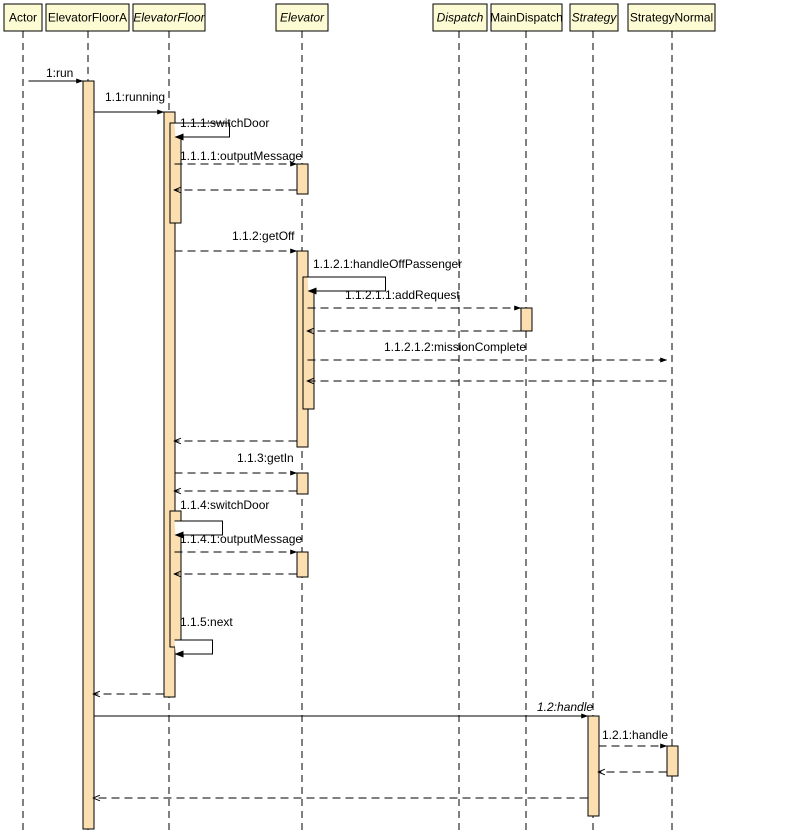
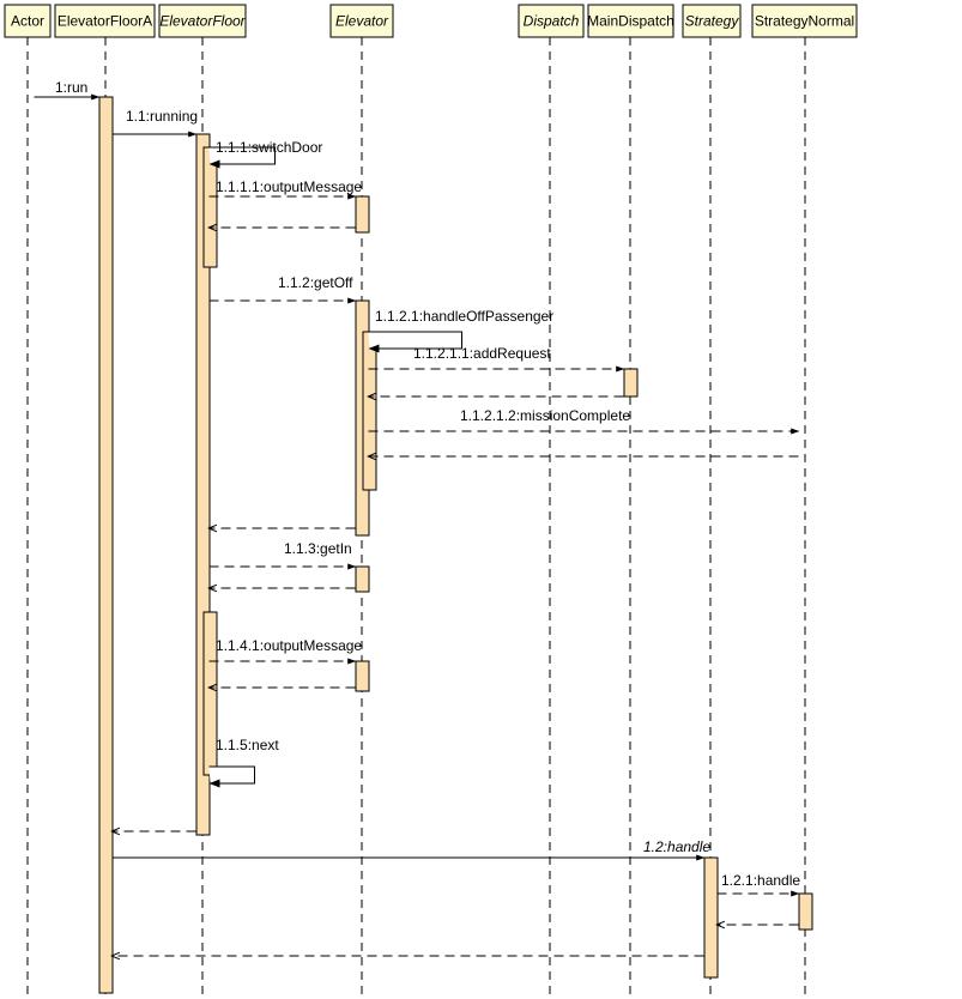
  1:run
  1.1:running
  1.1.1:switchDoor
  1.1.1.1:outputMessage
  1.1.2:getOff
  1.1.2.1:handleOffPassenger
  1.1.2.1.1:addRequest
  1.1.2.1.2:missionComplete
  1.1.3:getIn
- 1.1.4:switchDoor
  1.1.4.1:outputMessage
  1.1.5:next
  1.2:handle
  1.2.1:handle
  Actor
  ElevatorFloorA
  ElevatorFloor
  Elevator
  Dispatch
  MainDispatch
  Strategy
  StrategyNormal
